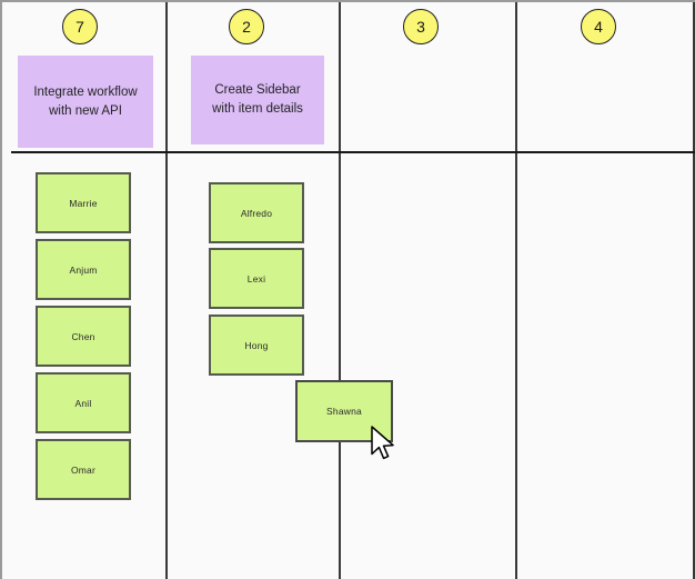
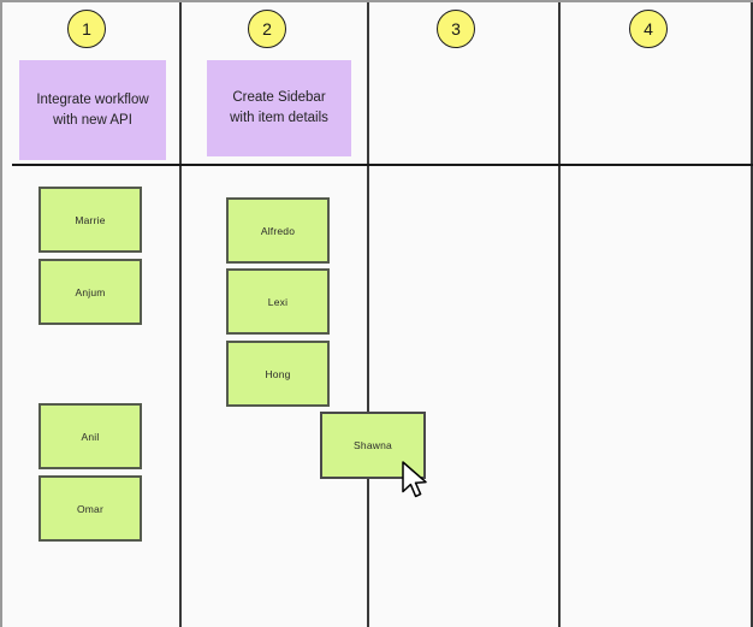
- 7
+ 1
  2
  3
  4
  Integrate workflow with new API
  Create Sidebar with item details
  Marrie
  Anjum
- Chen
  Anil
  Omar
  Alfredo
  Lexi
  Hong
  Shawna
